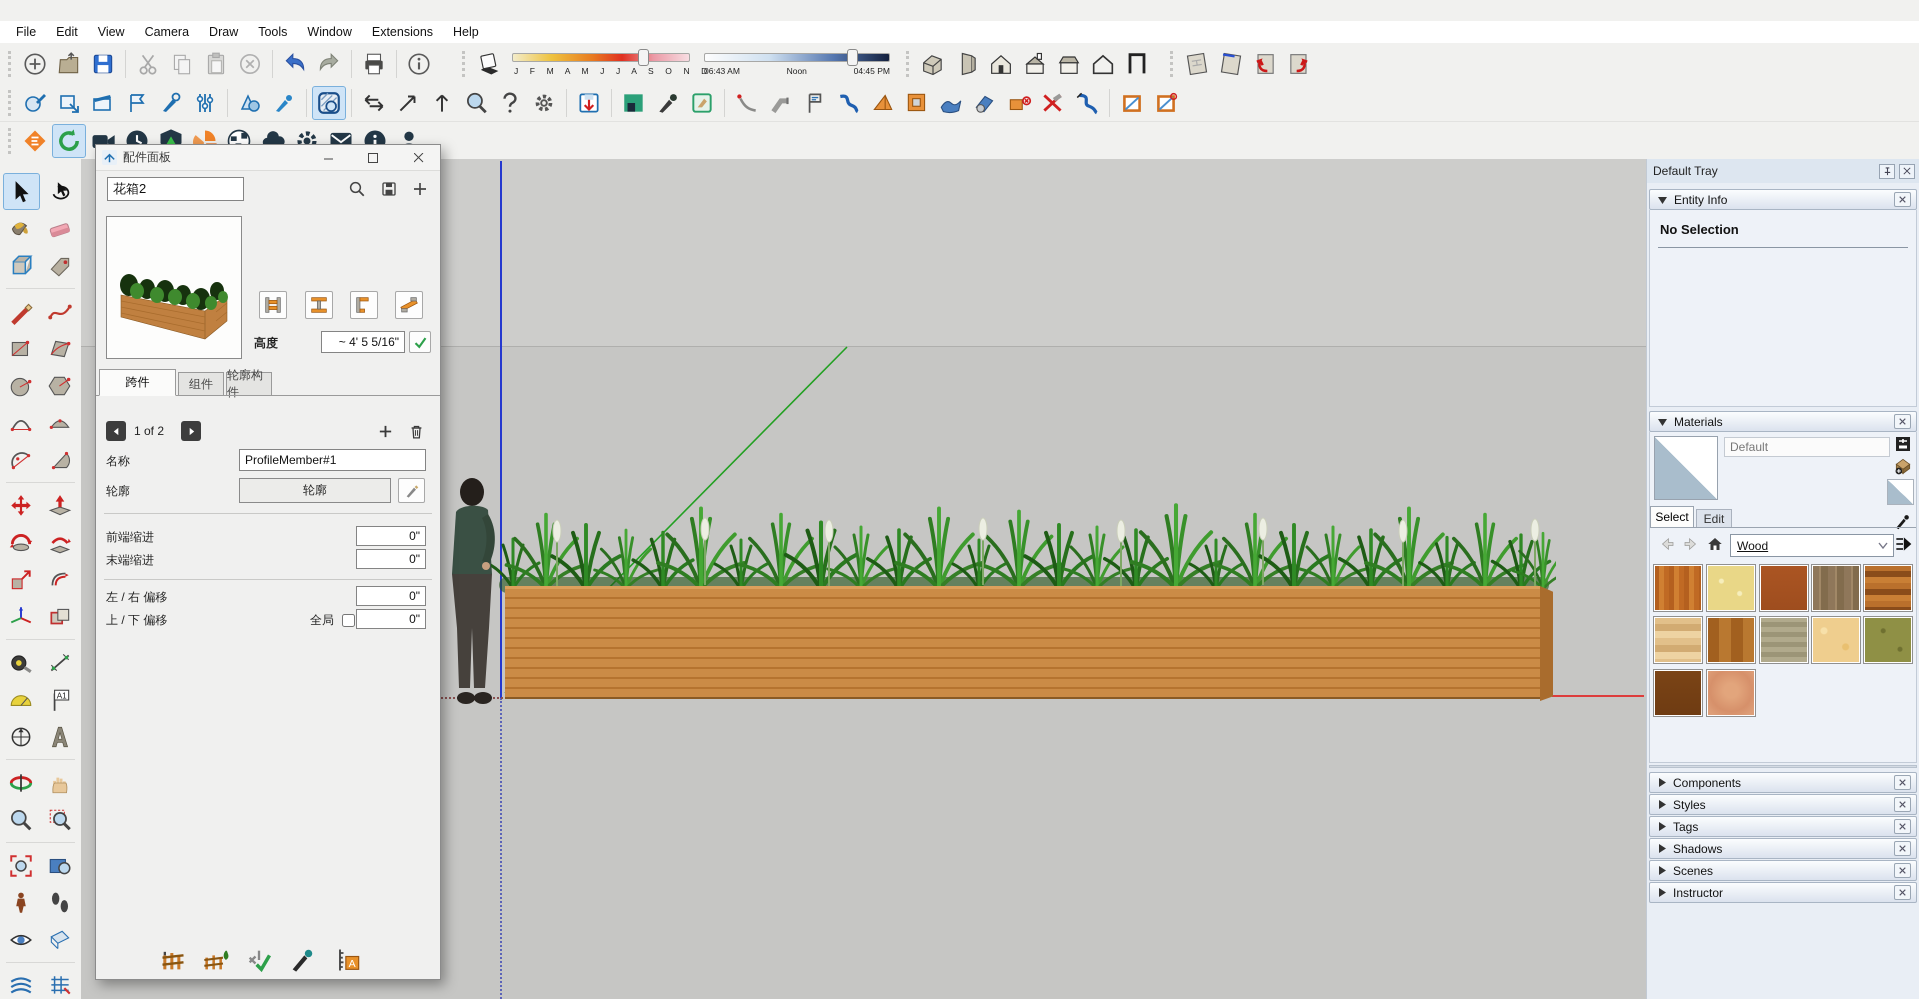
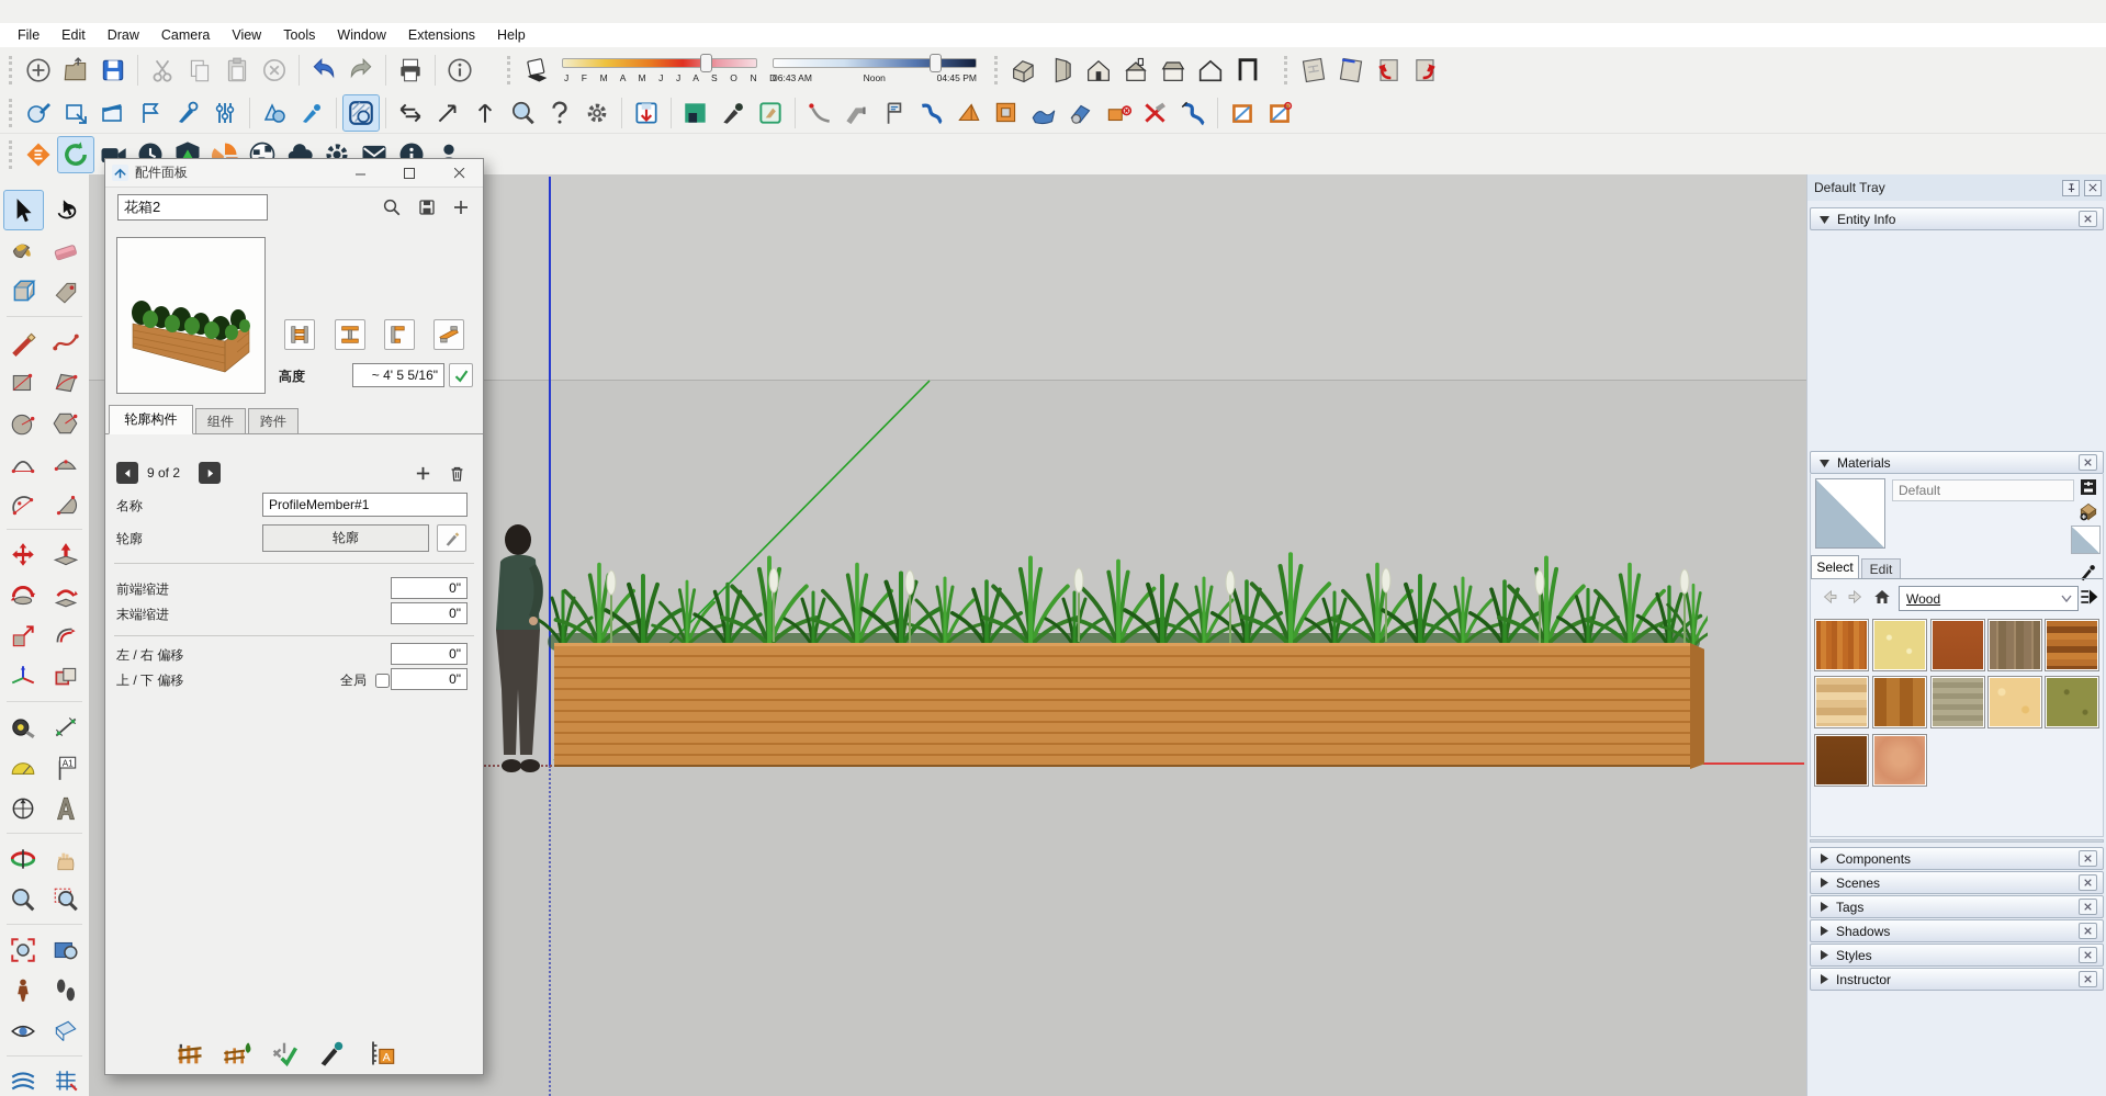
  File
  Edit
- View
+ Draw
  Camera
- Draw
+ View
  Tools
  Window
  Extensions
  Help
  J F M A M J J A S O N D
  06:43 AM
  Noon
  04:45 PM
  A1
  配件面板
  花箱2
  高度
  ~ 4' 5 5/16"
- 跨件
+ 轮廓构件
  组件
- 轮廓构件
+ 跨件
- 1 of 2
+ 9 of 2
  名称
  ProfileMember#1
  轮廓
  轮廓
  前端缩进
  0"
  末端缩进
  0"
  左 / 右 偏移
  0"
  上 / 下 偏移
  全局
  0"
  A
  Default Tray
  Entity Info
- No Selection
  Materials
  Default
  Select
  Edit
  Wood
  Components
- Styles
+ Scenes
  Tags
  Shadows
- Scenes
+ Styles
  Instructor
